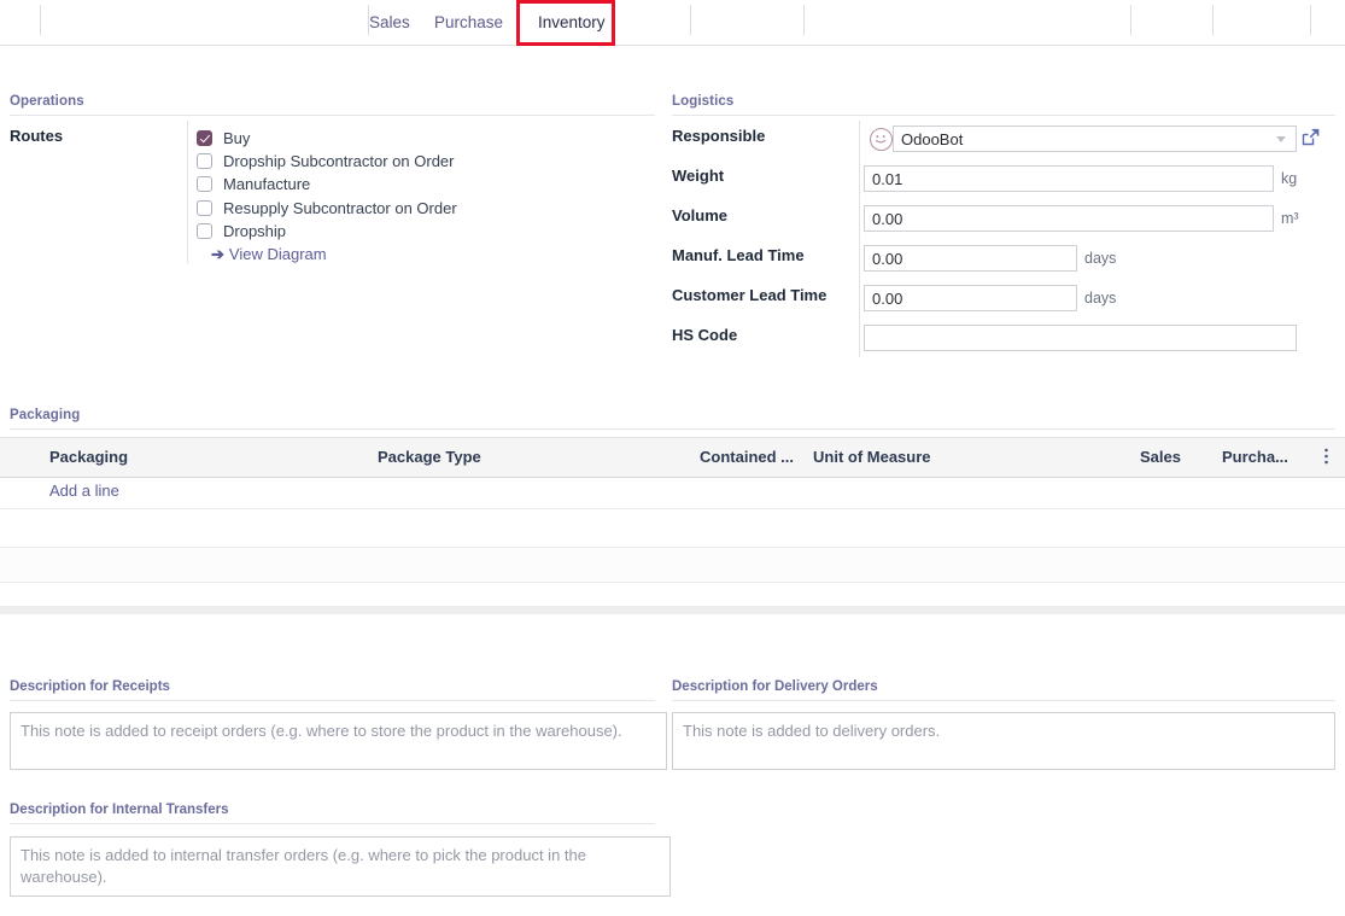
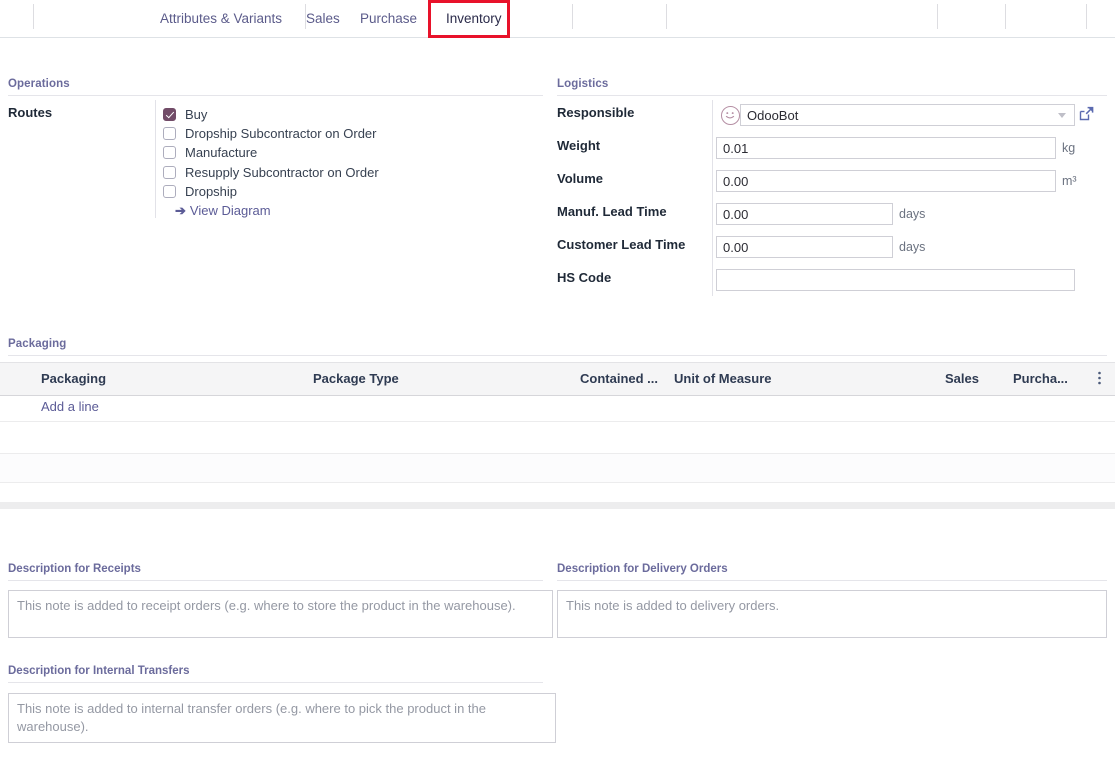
+ Attributes & Variants
  Sales
  Purchase
  Inventory
  Operations
  Routes
  Buy
  Dropship Subcontractor on Order
  Manufacture
  Resupply Subcontractor on Order
  Dropship
  ➔ View Diagram
  Logistics
  Responsible
  OdooBot
  Weight
  0.01
  kg
  Volume
  0.00
  m³
  Manuf. Lead Time
  0.00
  days
  Customer Lead Time
  0.00
  days
  HS Code
  Packaging
  Packaging
  Package Type
  Contained ...
  Unit of Measure
  Sales
  Purcha...
  Add a line
  Description for Receipts
  This note is added to receipt orders (e.g. where to store the product in the warehouse).
  Description for Delivery Orders
  This note is added to delivery orders.
  Description for Internal Transfers
